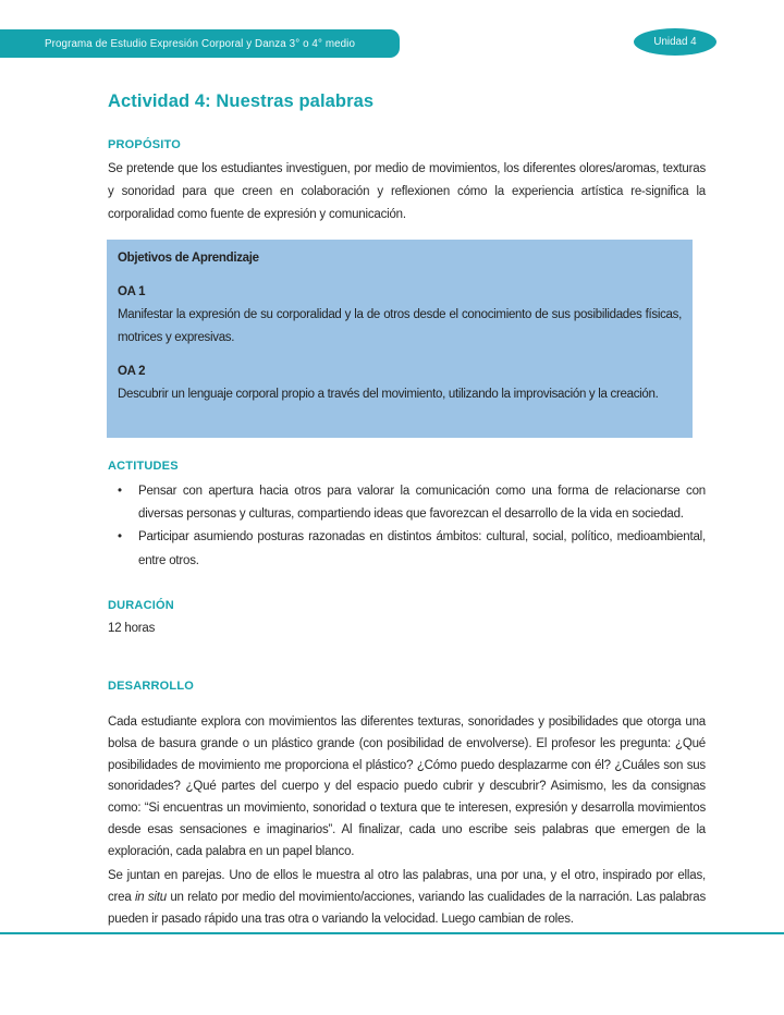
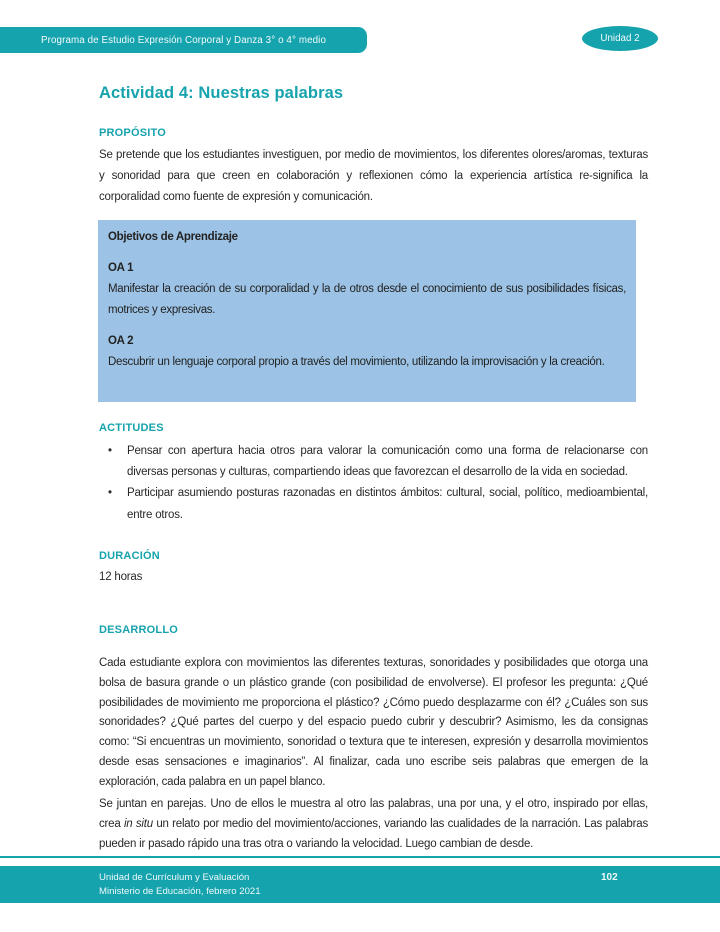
  Programa de Estudio Expresión Corporal y Danza 3° o 4° medio
- Unidad 4
+ Unidad 2
  Actividad 4: Nuestras palabras
  PROPÓSITO
  Se pretende que los estudiantes investiguen, por medio de movimientos, los diferentes olores/aromas, texturas y sonoridad para que creen en colaboración y reflexionen cómo la experiencia artística re-significa la corporalidad como fuente de expresión y comunicación.
  Objetivos de Aprendizaje
  OA 1
- Manifestar la expresión de su corporalidad y la de otros desde el conocimiento de sus posibilidades físicas, motrices y expresivas.
+ Manifestar la creación de su corporalidad y la de otros desde el conocimiento de sus posibilidades físicas, motrices y expresivas.
  OA 2
  Descubrir un lenguaje corporal propio a través del movimiento, utilizando la improvisación y la creación.
  ACTITUDES
  •
  Pensar con apertura hacia otros para valorar la comunicación como una forma de relacionarse con diversas personas y culturas, compartiendo ideas que favorezcan el desarrollo de la vida en sociedad.
  •
  Participar asumiendo posturas razonadas en distintos ámbitos: cultural, social, político, medioambiental, entre otros.
  DURACIÓN
  12 horas
  DESARROLLO
  Cada estudiante explora con movimientos las diferentes texturas, sonoridades y posibilidades que otorga una bolsa de basura grande o un plástico grande (con posibilidad de envolverse). El profesor les pregunta: ¿Qué posibilidades de movimiento me proporciona el plástico? ¿Cómo puedo desplazarme con él? ¿Cuáles son sus sonoridades? ¿Qué partes del cuerpo y del espacio puedo cubrir y descubrir? Asimismo, les da consignas como: “Si encuentras un movimiento, sonoridad o textura que te interesen, expresión y desarrolla movimientos desde esas sensaciones e imaginarios”. Al finalizar, cada uno escribe seis palabras que emergen de la exploración, cada palabra en un papel blanco.
- Se juntan en parejas. Uno de ellos le muestra al otro las palabras, una por una, y el otro, inspirado por ellas, crea in situ un relato por medio del movimiento/acciones, variando las cualidades de la narración. Las palabras pueden ir pasado rápido una tras otra o variando la velocidad. Luego cambian de roles.
+ Se juntan en parejas. Uno de ellos le muestra al otro las palabras, una por una, y el otro, inspirado por ellas, crea in situ un relato por medio del movimiento/acciones, variando las cualidades de la narración. Las palabras pueden ir pasado rápido una tras otra o variando la velocidad. Luego cambian de desde.
+ Unidad de Currículum y Evaluación
+ Ministerio de Educación, febrero 2021
+ 102
